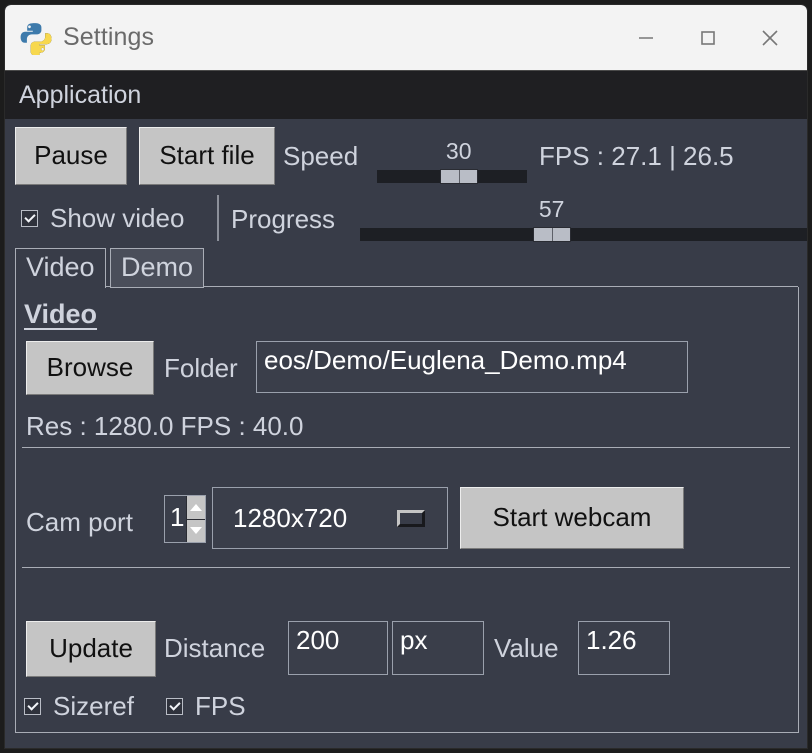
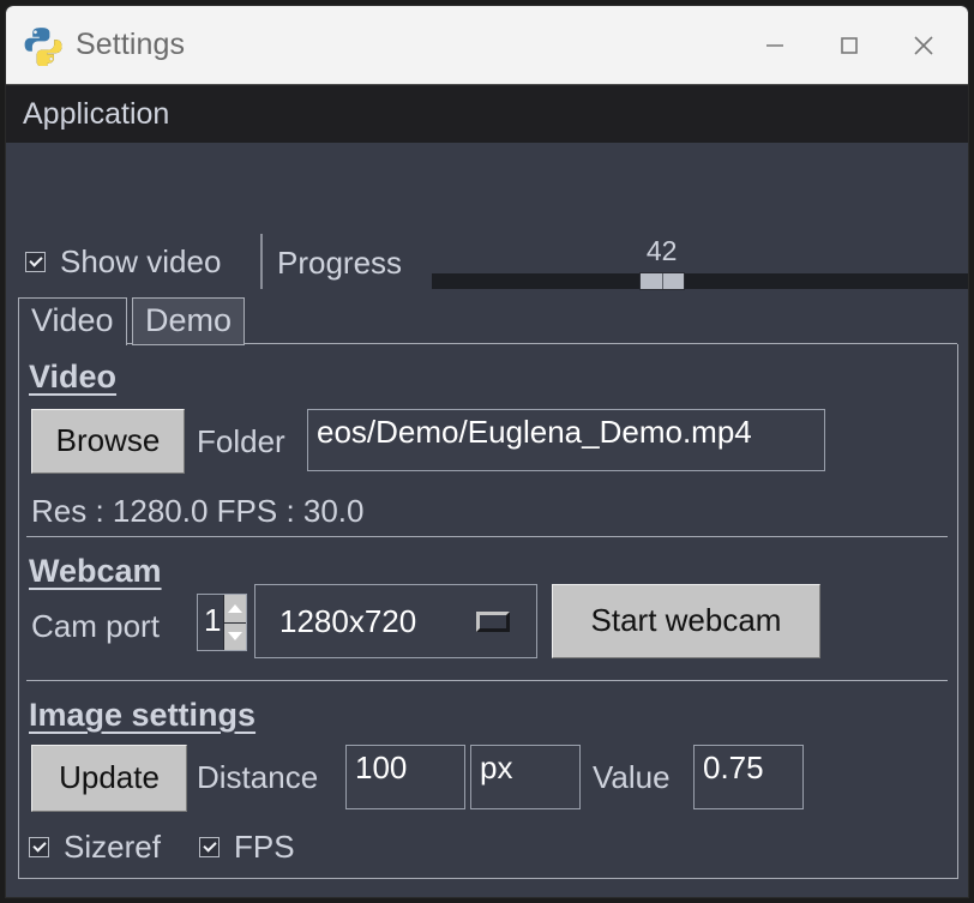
  Settings
  Application
- Pause
- Start file
- Speed
- 30
- FPS : 27.1 | 26.5
  Show video
  Progress
- 57
+ 42
  Video
  Demo
  Video
  Browse
  Folder
  eos/Demo/Euglena_Demo.mp4
- Res : 1280.0 FPS : 40.0
+ Res : 1280.0 FPS : 30.0
+ Webcam
  Cam port
  1
  1280x720
  Start webcam
+ Image settings
  Update
  Distance
- 200
+ 100
  px
  Value
- 1.26
+ 0.75
  Sizeref
  FPS
